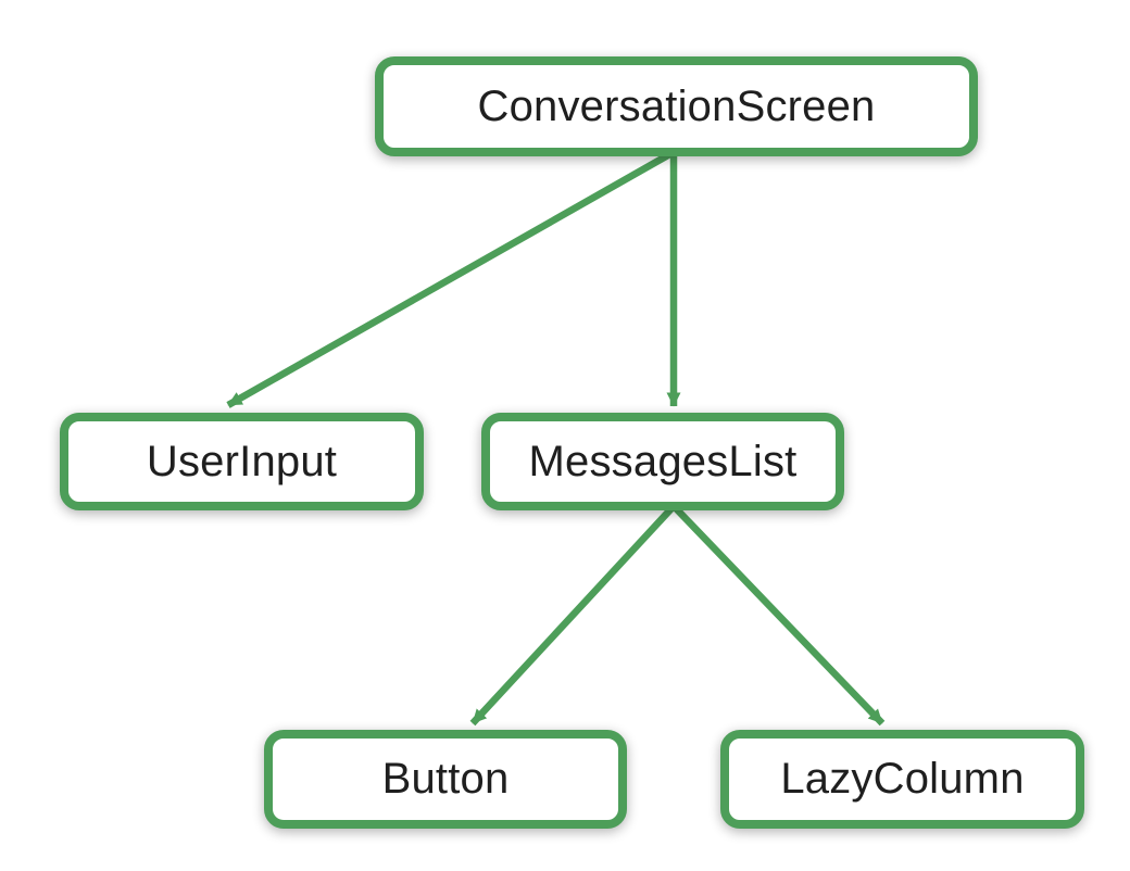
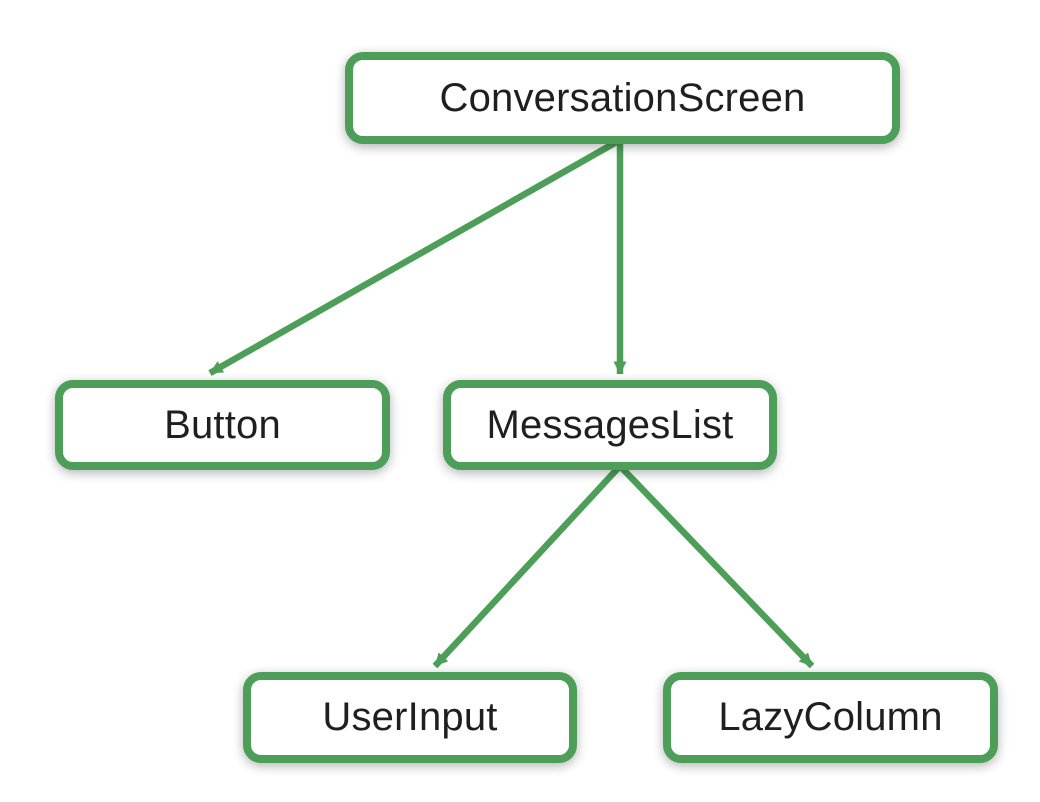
  ConversationScreen
- UserInput
+ Button
  MessagesList
- Button
+ UserInput
  LazyColumn
